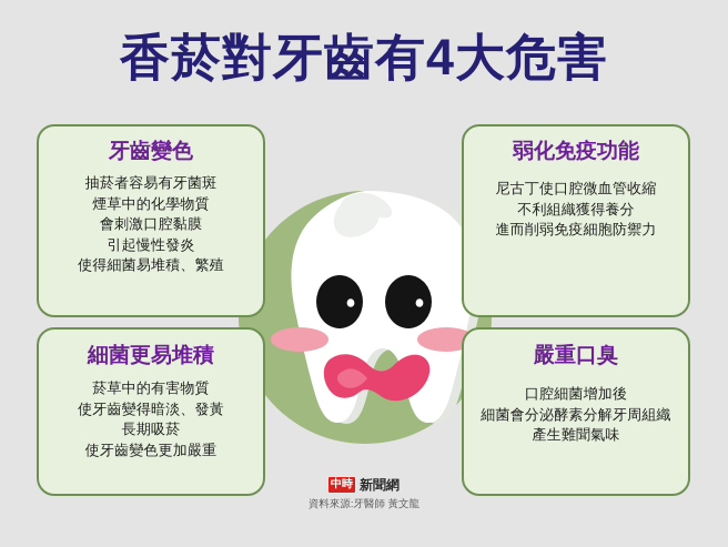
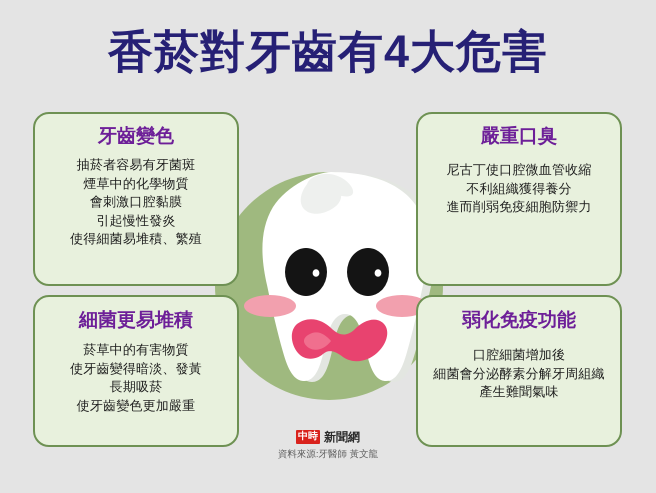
  香菸對牙齒有4大危害
  牙齒變色
  抽菸者容易有牙菌斑
  煙草中的化學物質
  會刺激口腔黏膜
  引起慢性發炎
  使得細菌易堆積、繁殖
- 弱化免疫功能
+ 嚴重口臭
  尼古丁使口腔微血管收縮
  不利組織獲得養分
  進而削弱免疫細胞防禦力
  細菌更易堆積
  菸草中的有害物質
  使牙齒變得暗淡、發黃
  長期吸菸
  使牙齒變色更加嚴重
- 嚴重口臭
+ 弱化免疫功能
  口腔細菌增加後
  細菌會分泌酵素分解牙周組織
  產生難聞氣味
  中時
  新聞網
  資料來源:牙醫師 黃文龍
